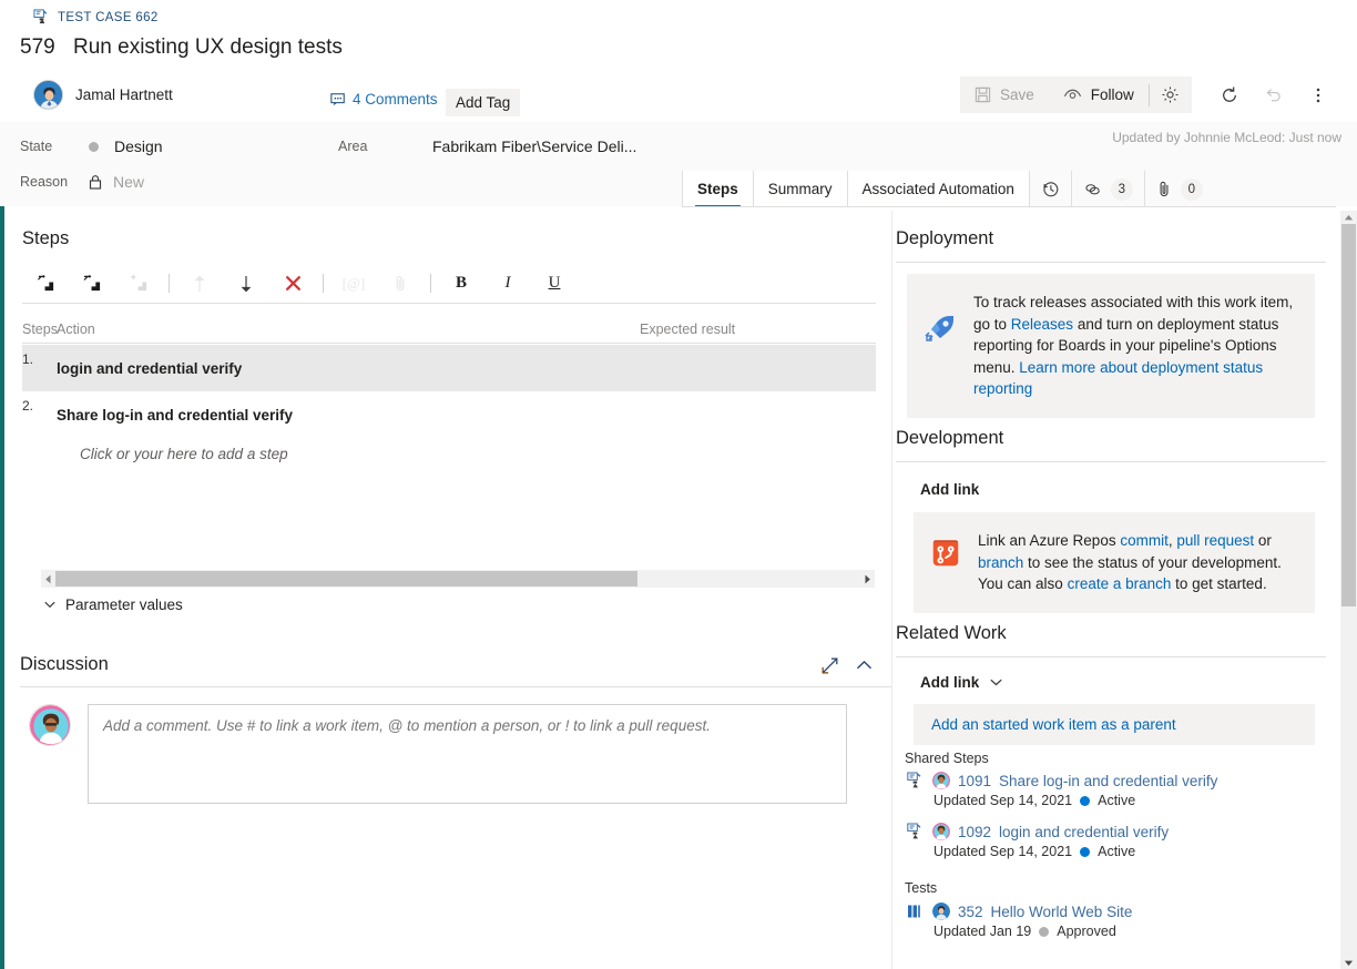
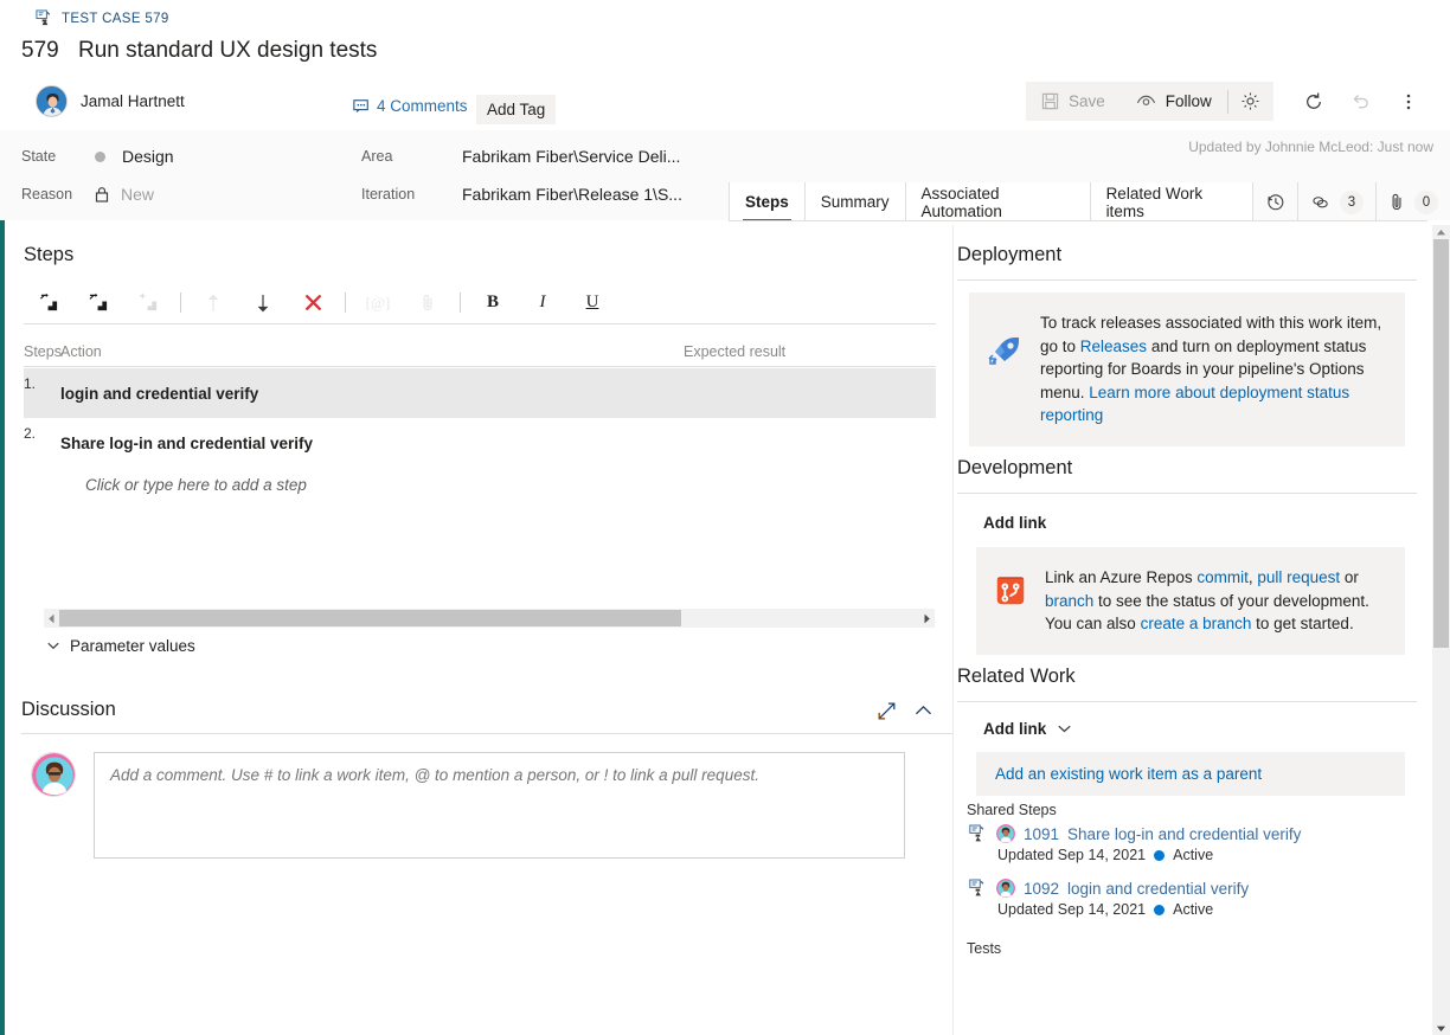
- TEST CASE 662
+ TEST CASE 579
  579
- Run existing UX design tests
+ Run standard UX design tests
  Jamal Hartnett
  4 Comments
  Add Tag
  Save
  Follow
  State
  Design
  Reason
  New
  Area
  Fabrikam Fiber\Service Deli...
+ Iteration
+ Fabrikam Fiber\Release 1\S...
  Updated by Johnnie McLeod: Just now
  Steps
  Summary
  Associated Automation
+ Related Work items
  3
  0
  Steps
  B
  I
  U
  Steps
  Action
  Expected result
  1.
  login and credential verify
  2.
  Share log-in and credential verify
- Click or your here to add a step
+ Click or type here to add a step
  Parameter values
  Discussion
  Add a comment. Use # to link a work item, @ to mention a person, or ! to link a pull request.
  Deployment
  To track releases associated with this work item, go to Releases and turn on deployment status reporting for Boards in your pipeline's Options menu. Learn more about deployment status reporting
  Development
  Add link
  Link an Azure Repos commit, pull request or branch to see the status of your development. You can also create a branch to get started.
  Related Work
  Add link
- Add an started work item as a parent
+ Add an existing work item as a parent
  Shared Steps
  1091
  Share log-in and credential verify
  Updated Sep 14, 2021
  Active
  1092
  login and credential verify
  Updated Sep 14, 2021
  Active
  Tests
- 352
- Hello World Web Site
- Updated Jan 19
- Approved
